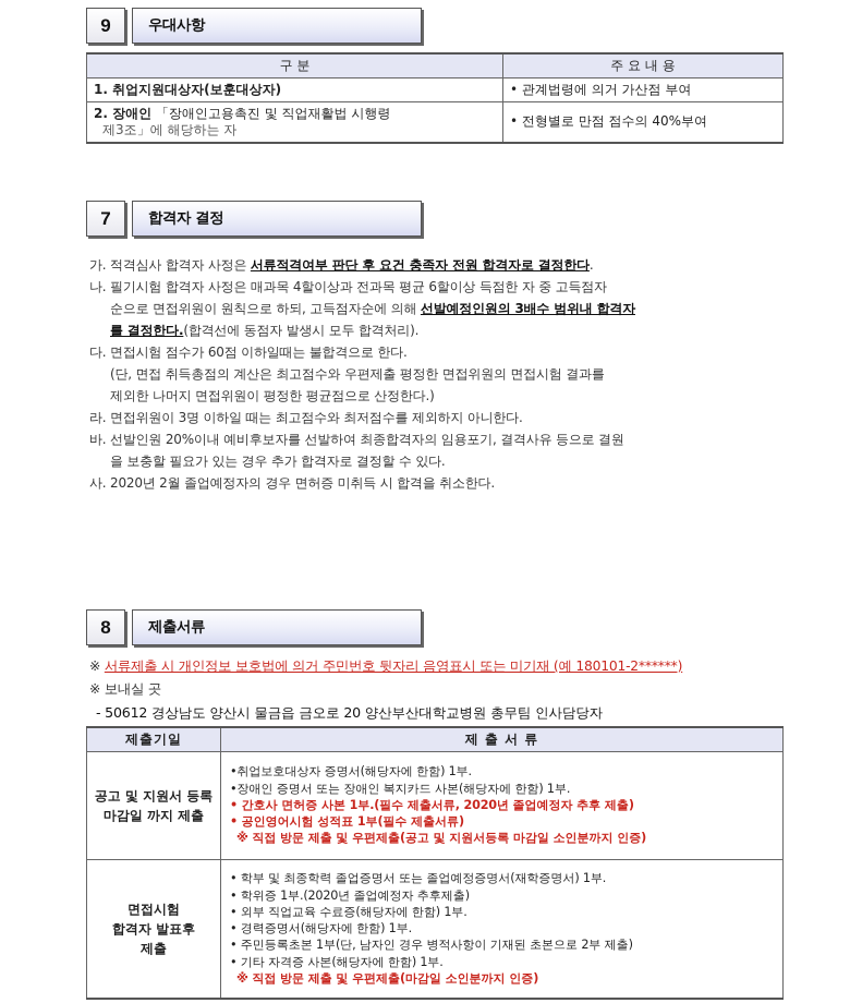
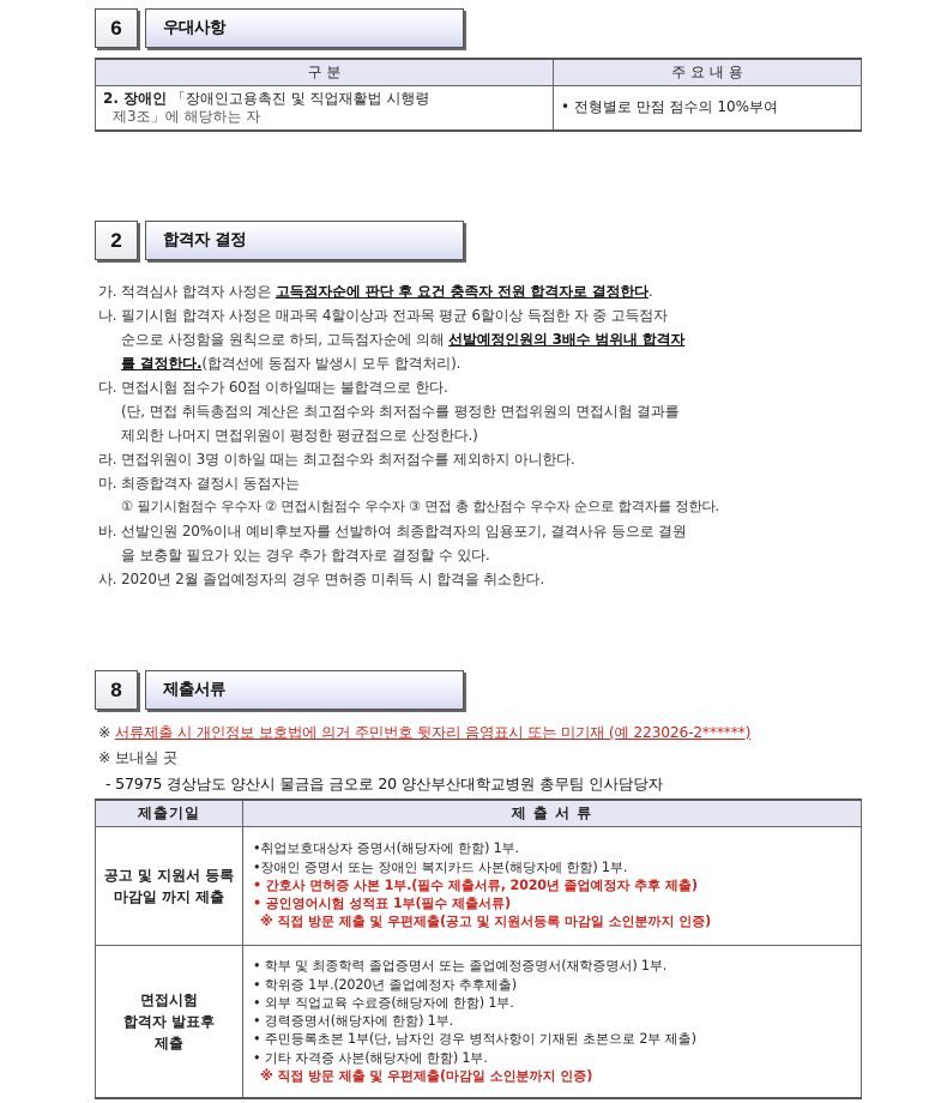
- 9
+ 6
  우대사항
  구 분	주 요 내 용
- 1. 취업지원대상자(보훈대상자)	• 관계법령에 의거 가산점 부여
- 2. 장애인 「장애인고용촉진 및 직업재활법 시행령 제3조」에 해당하는 자	• 전형별로 만점 점수의 40%부여
+ 2. 장애인 「장애인고용촉진 및 직업재활법 시행령 제3조」에 해당하는 자	• 전형별로 만점 점수의 10%부여
- 7
+ 2
  합격자 결정
- 가. 적격심사 합격자 사정은 서류적격여부 판단 후 요건 충족자 전원 합격자로 결정한다.
+ 가. 적격심사 합격자 사정은 고득점자순에 판단 후 요건 충족자 전원 합격자로 결정한다.
  나. 필기시험 합격자 사정은 매과목 4할이상과 전과목 평균 6할이상 득점한 자 중 고득점자
- 순으로 면접위원이 원칙으로 하되, 고득점자순에 의해 선발예정인원의 3배수 범위내 합격자
+ 순으로 사정함을 원칙으로 하되, 고득점자순에 의해 선발예정인원의 3배수 범위내 합격자
  를 결정한다.(합격선에 동점자 발생시 모두 합격처리).
  다. 면접시험 점수가 60점 이하일때는 불합격으로 한다.
- (단, 면접 취득총점의 계산은 최고점수와 우편제출 평정한 면접위원의 면접시험 결과를
+ (단, 면접 취득총점의 계산은 최고점수와 최저점수를 평정한 면접위원의 면접시험 결과를
  제외한 나머지 면접위원이 평정한 평균점으로 산정한다.)
  라. 면접위원이 3명 이하일 때는 최고점수와 최저점수를 제외하지 아니한다.
+ 마. 최종합격자 결정시 동점자는
+ ① 필기시험점수 우수자 ② 면접시험점수 우수자 ③ 면접 총 합산점수 우수자 순으로 합격자를 정한다.
  바. 선발인원 20%이내 예비후보자를 선발하여 최종합격자의 임용포기, 결격사유 등으로 결원
  을 보충할 필요가 있는 경우 추가 합격자로 결정할 수 있다.
  사. 2020년 2월 졸업예정자의 경우 면허증 미취득 시 합격을 취소한다.
  8
  제출서류
- ※ 서류제출 시 개인정보 보호법에 의거 주민번호 뒷자리 음영표시 또는 미기재 (예 180101-2******)
+ ※ 서류제출 시 개인정보 보호법에 의거 주민번호 뒷자리 음영표시 또는 미기재 (예 223026-2******)
  ※ 보내실 곳
- - 50612 경상남도 양산시 물금읍 금오로 20 양산부산대학교병원 총무팀 인사담당자
+ - 57975 경상남도 양산시 물금읍 금오로 20 양산부산대학교병원 총무팀 인사담당자
  제출기일	제 출 서 류
  공고 및 지원서 등록 마감일 까지 제출	•취업보호대상자 증명서(해당자에 한함) 1부. •장애인 증명서 또는 장애인 복지카드 사본(해당자에 한함) 1부. • 간호사 면허증 사본 1부.(필수 제출서류, 2020년 졸업예정자 추후 제출) • 공인영어시험 성적표 1부(필수 제출서류) ※ 직접 방문 제출 및 우편제출(공고 및 지원서등록 마감일 소인분까지 인증)
  면접시험 합격자 발표후 제출	• 학부 및 최종학력 졸업증명서 또는 졸업예정증명서(재학증명서) 1부. • 학위증 1부.(2020년 졸업예정자 추후제출) • 외부 직업교육 수료증(해당자에 한함) 1부. • 경력증명서(해당자에 한함) 1부. • 주민등록초본 1부(단, 남자인 경우 병적사항이 기재된 초본으로 2부 제출) • 기타 자격증 사본(해당자에 한함) 1부. ※ 직접 방문 제출 및 우편제출(마감일 소인분까지 인증)
